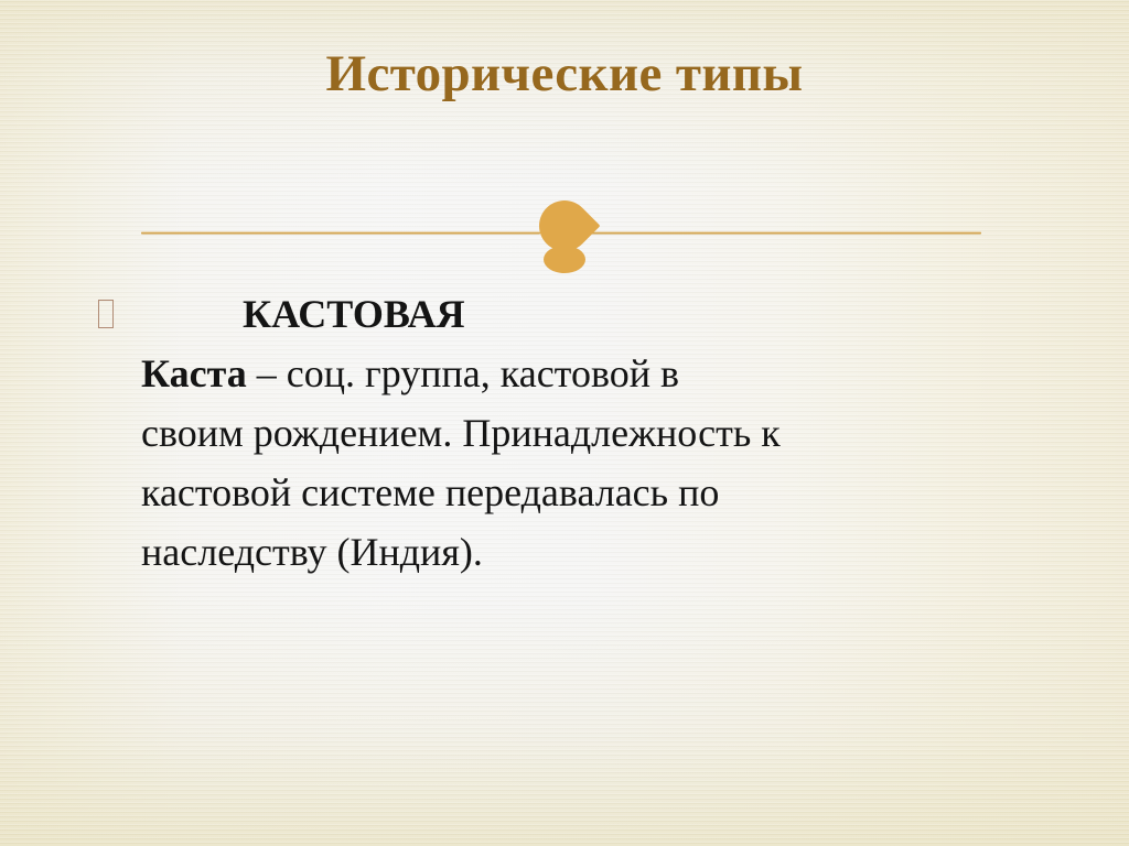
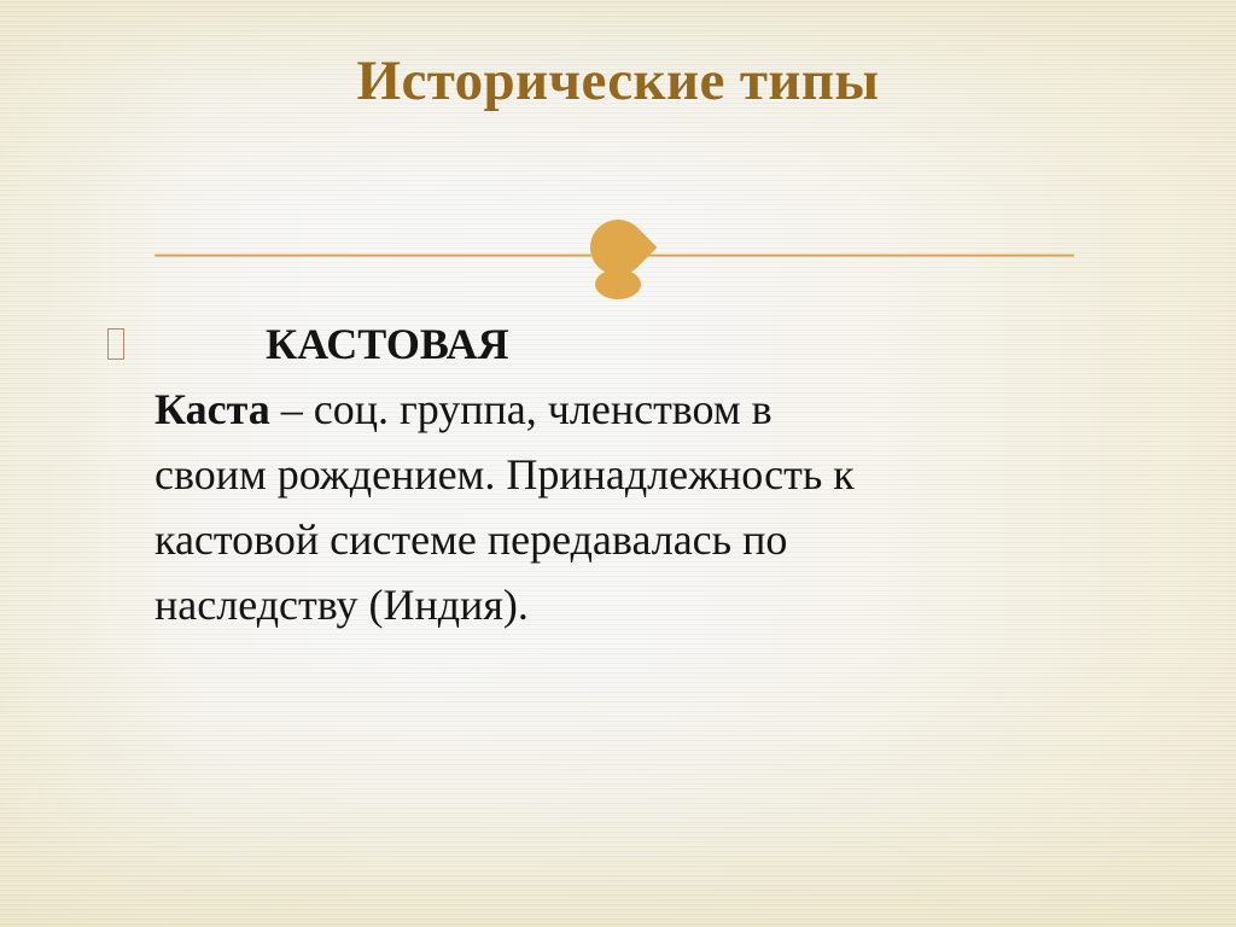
  Исторические типы
  КАСТОВАЯ
- Каста – соц. группа, кастовой в
+ Каста – соц. группа, членством в
  своим рождением. Принадлежность к
  кастовой системе передавалась по
  наследству (Индия).
